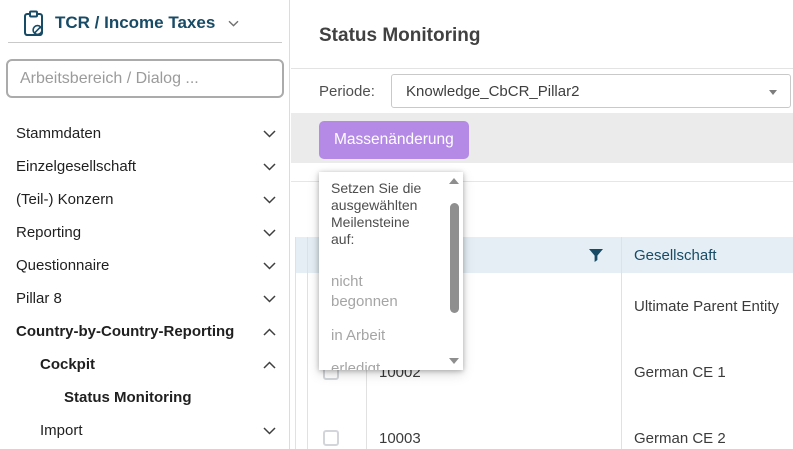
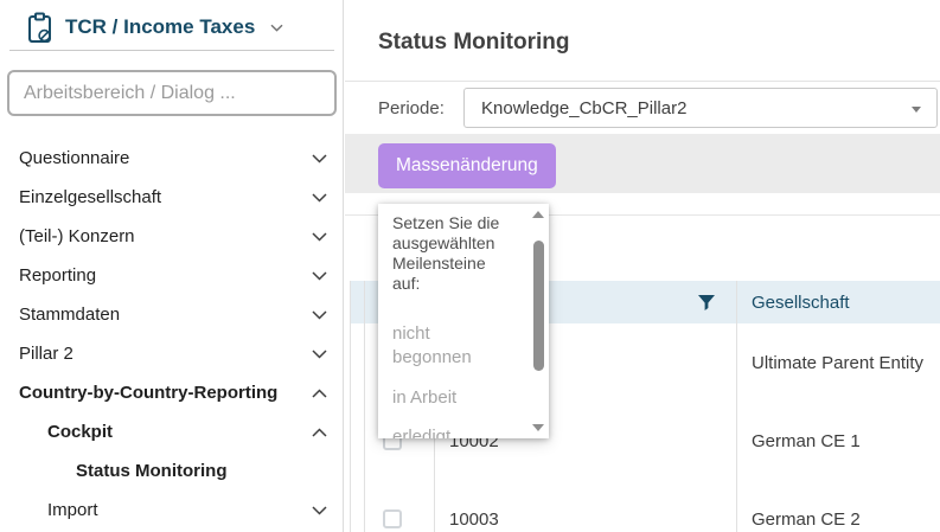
  TCR / Income Taxes
  Arbeitsbereich / Dialog ...
- Stammdaten
+ Questionnaire
  Einzelgesellschaft
  (Teil-) Konzern
  Reporting
- Questionnaire
+ Stammdaten
- Pillar 8
+ Pillar 2
  Country-by-Country-Reporting
  Cockpit
  Status Monitoring
  Import
  Status Monitoring
  Periode:
  Knowledge_CbCR_Pillar2
  Massenänderung
  Gesellschaft
  Ultimate Parent Entity
  10002
  German CE 1
  10003
  German CE 2
  Setzen Sie die ausgewählten Meilensteine auf:
  nicht begonnen
  in Arbeit
  erledigt
